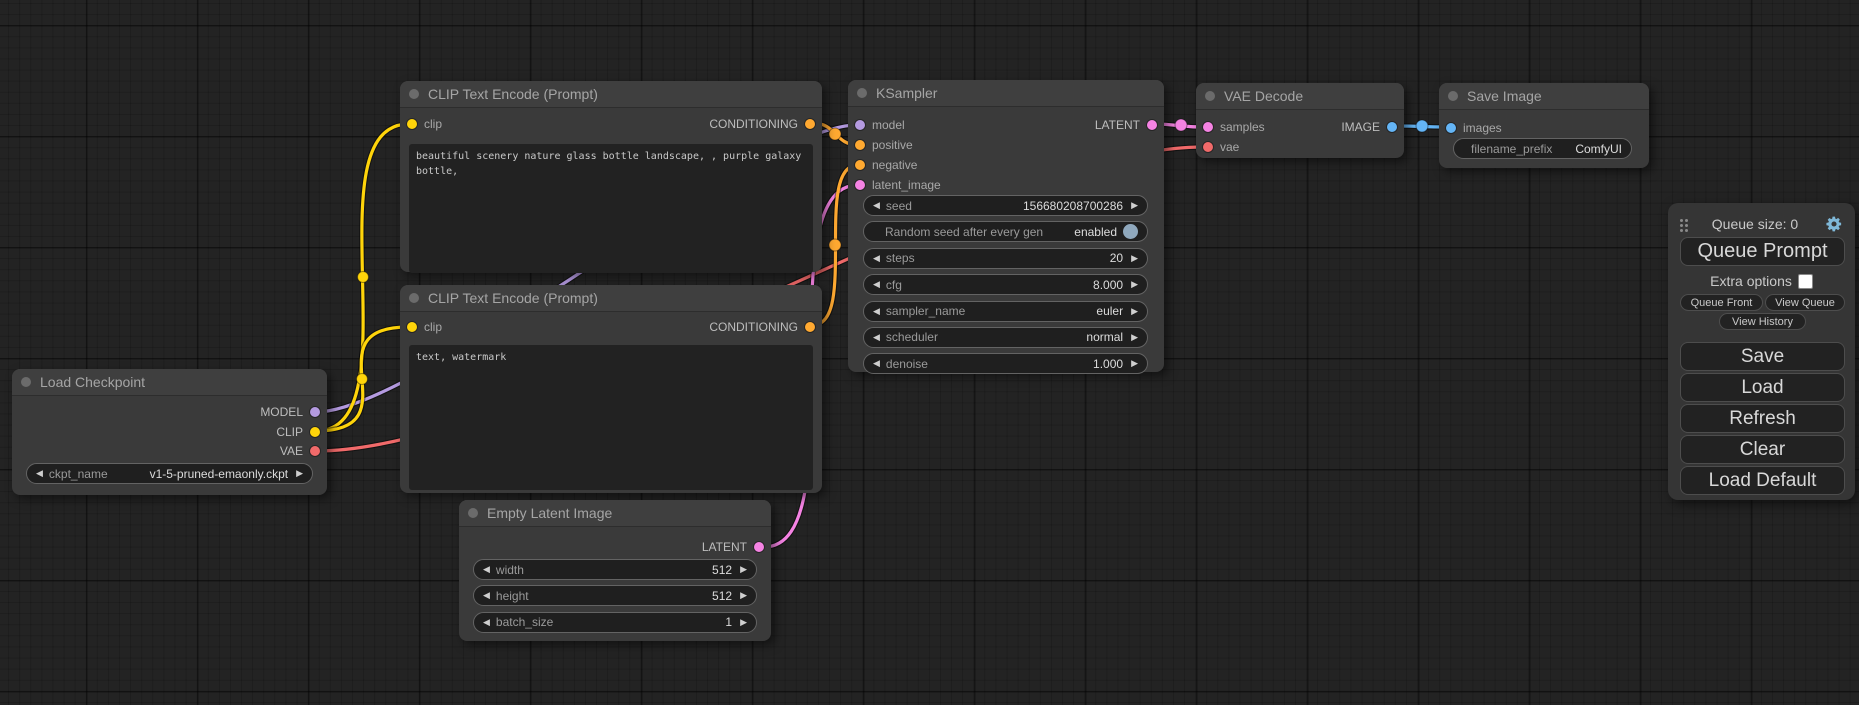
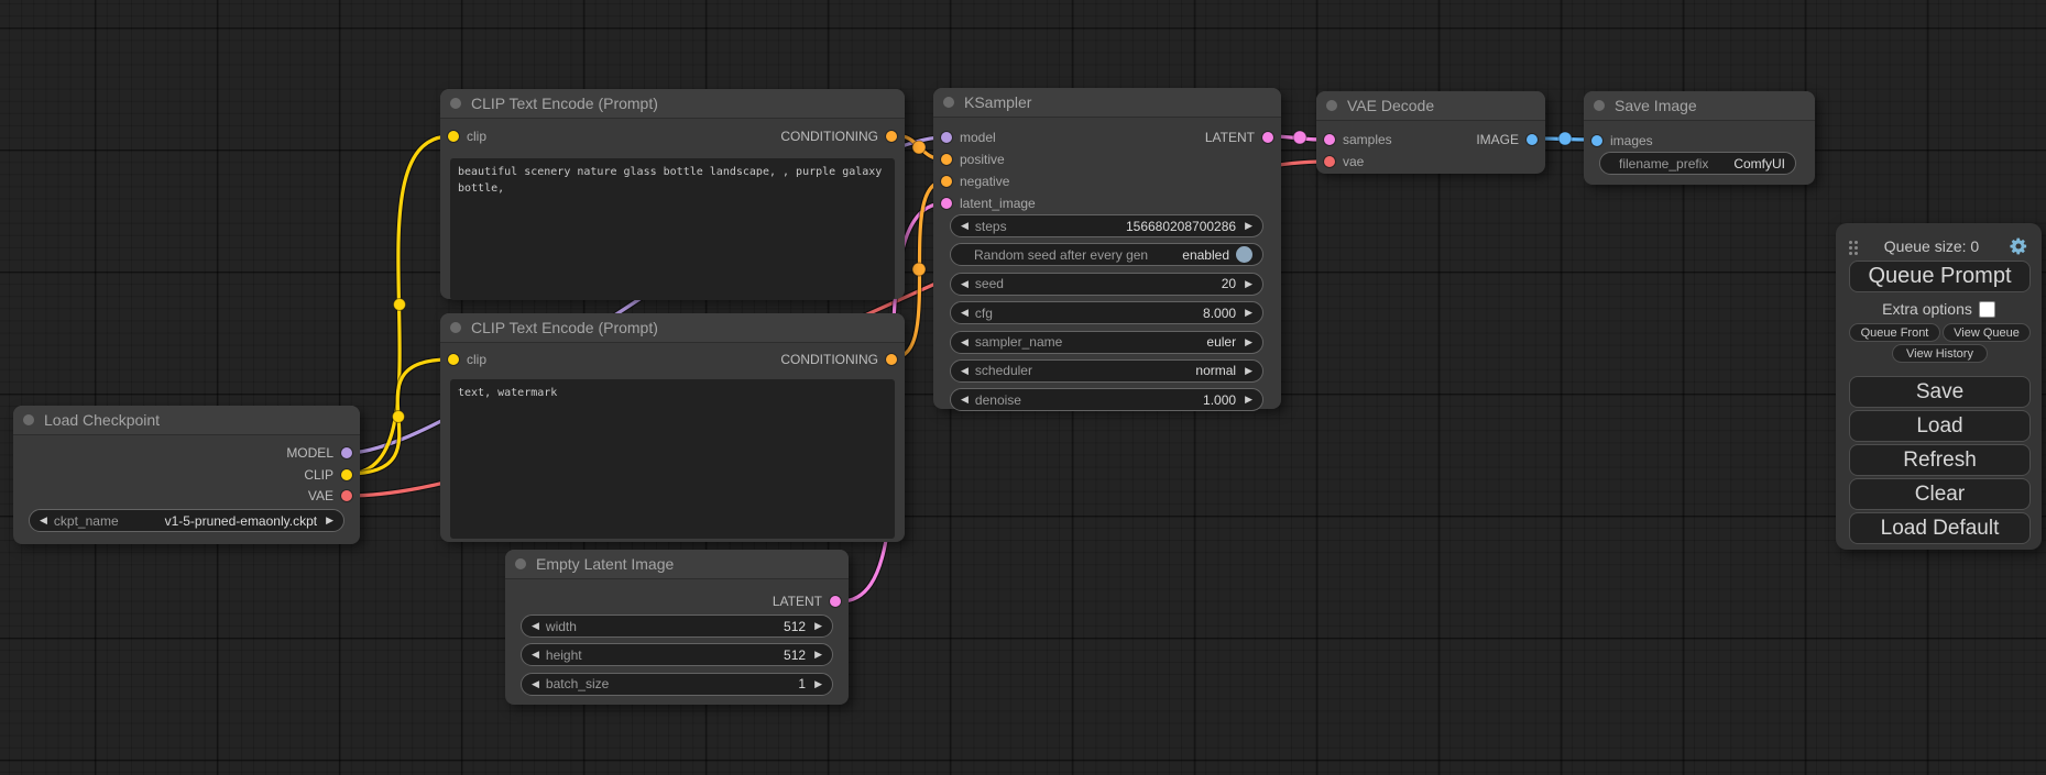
  Load Checkpoint
  MODEL
  CLIP
  VAE
  ◀
  ckpt_name
  v1-5-pruned-emaonly.ckpt
  ▶
  CLIP Text Encode (Prompt)
  clip
  CONDITIONING
  beautiful scenery nature glass bottle landscape, , purple galaxy bottle,
  CLIP Text Encode (Prompt)
  clip
  CONDITIONING
  text, watermark
  KSampler
  model
  LATENT
  positive
  negative
  latent_image
  ◀
- seed
+ steps
  156680208700286
  ▶
  Random seed after every gen
  enabled
  ◀
- steps
+ seed
  20
  ▶
  ◀
  cfg
  8.000
  ▶
  ◀
  sampler_name
  euler
  ▶
  ◀
  scheduler
  normal
  ▶
  ◀
  denoise
  1.000
  ▶
  VAE Decode
  samples
  IMAGE
  vae
  Save Image
  images
  filename_prefix
  ComfyUI
  Empty Latent Image
  LATENT
  ◀
  width
  512
  ▶
  ◀
  height
  512
  ▶
  ◀
  batch_size
  1
  ▶
  Queue size: 0
  Queue Prompt
  Extra options
  Queue Front
  View Queue
  View History
  Save
  Load
  Refresh
  Clear
  Load Default
